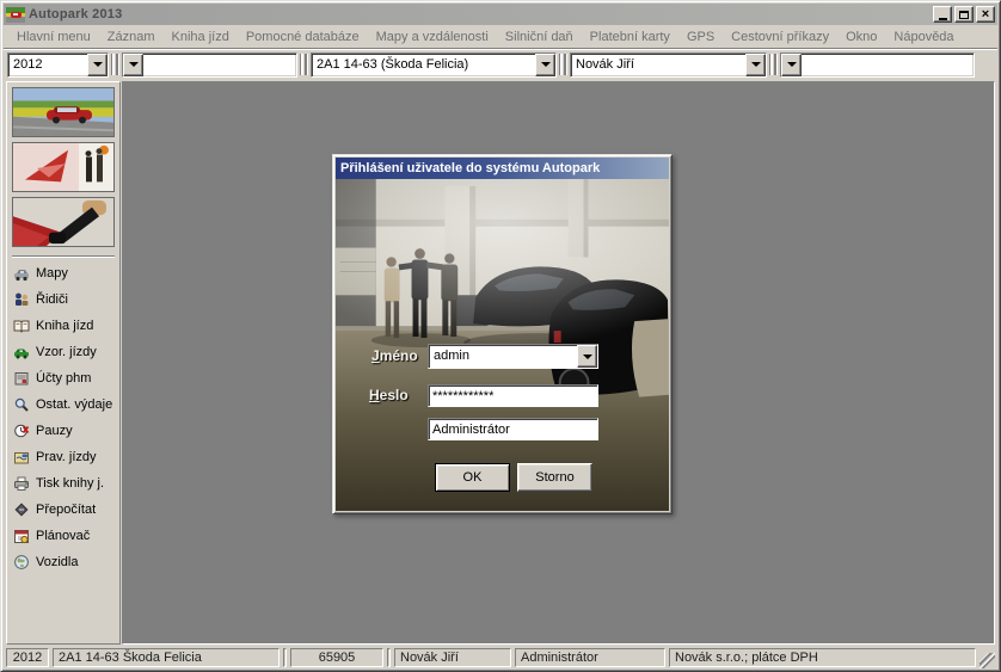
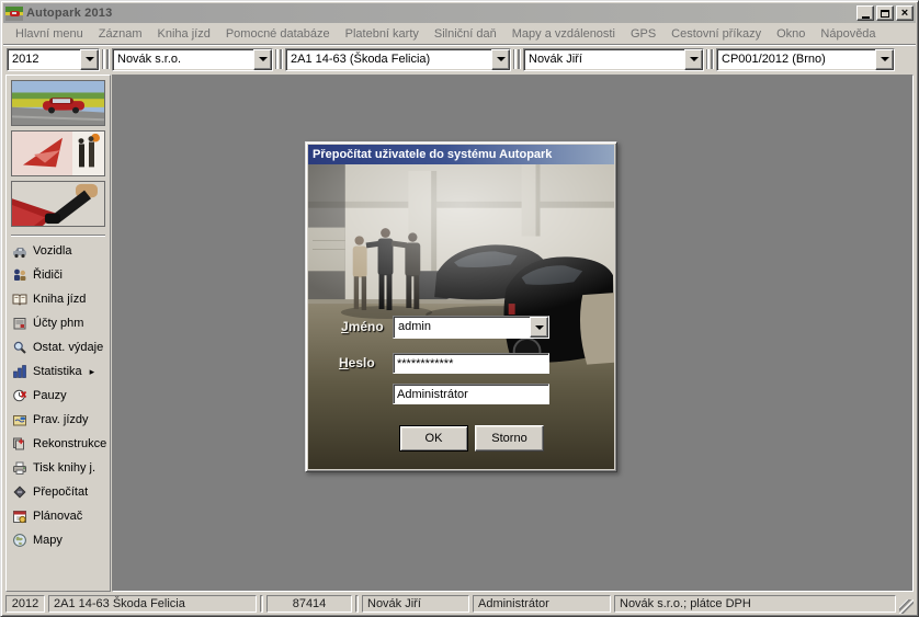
  Autopark 2013
  ×
  Hlavní menu
  Záznam
  Kniha jízd
  Pomocné databáze
- Mapy a vzdálenosti
+ Platební karty
  Silniční daň
- Platební karty
+ Mapy a vzdálenosti
  GPS
  Cestovní příkazy
  Okno
  Nápověda
  2012
+ Novák s.r.o.
  2A1 14-63 (Škoda Felicia)
  Novák Jiří
+ CP001/2012 (Brno)
- Mapy
+ Vozidla
  Řidiči
  Kniha jízd
- Vzor. jízdy
  Účty phm
  Ostat. výdaje
+ Statistika
+ ▸
  Pauzy
  Prav. jízdy
+ Rekonstrukce
  Tisk knihy j.
  Přepočítat
  Plánovač
- Vozidla
+ Mapy
- Přihlášení uživatele do systému Autopark
+ Přepočítat uživatele do systému Autopark
  Jméno
  admin
  Heslo
  ************
  Administrátor
  OK
  Storno
  2012
  2A1 14-63 Škoda Felicia
- 65905
+ 87414
  Novák Jiří
  Administrátor
  Novák s.r.o.; plátce DPH
